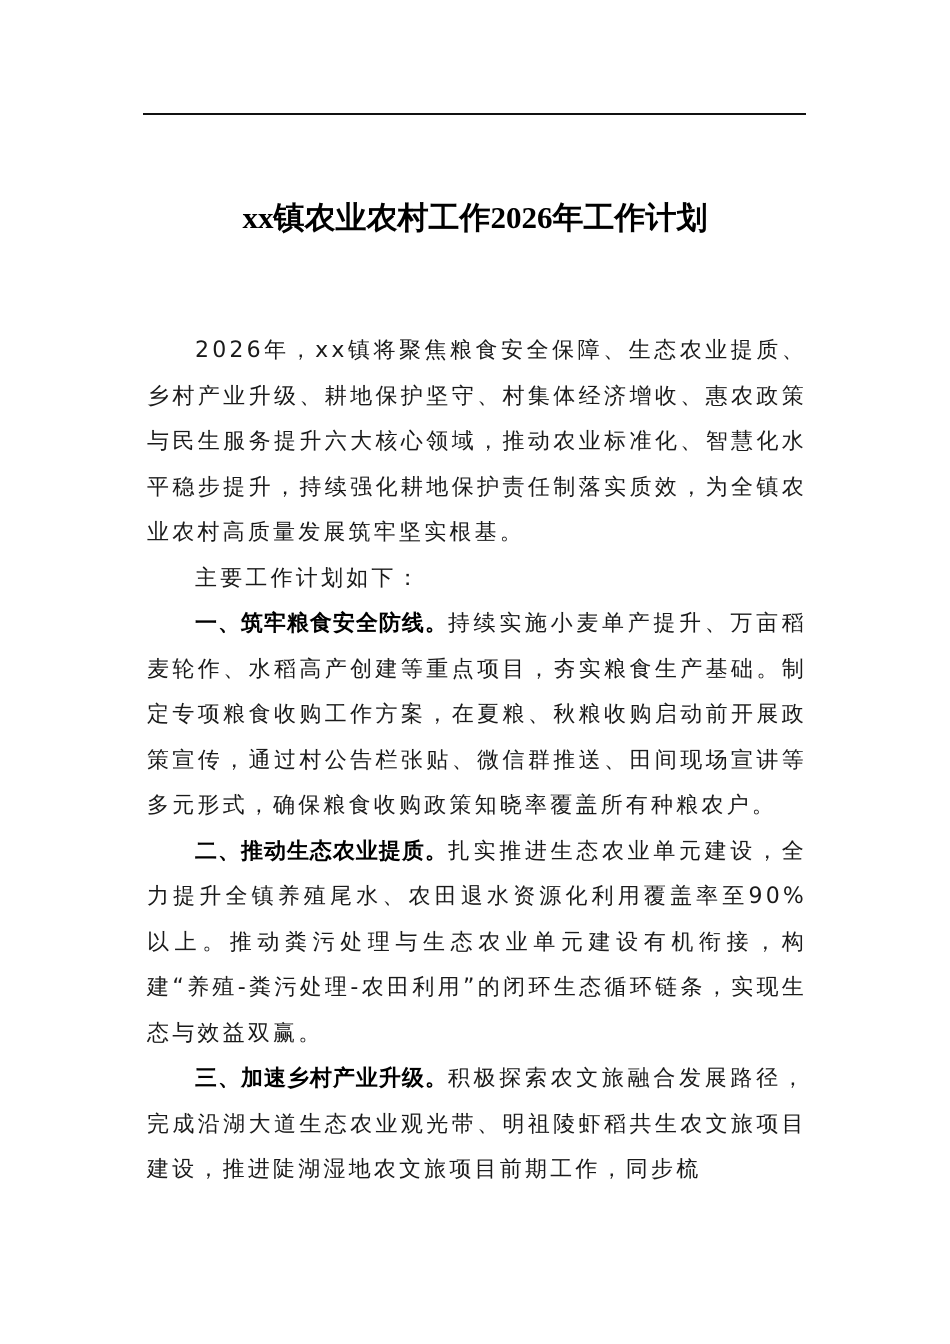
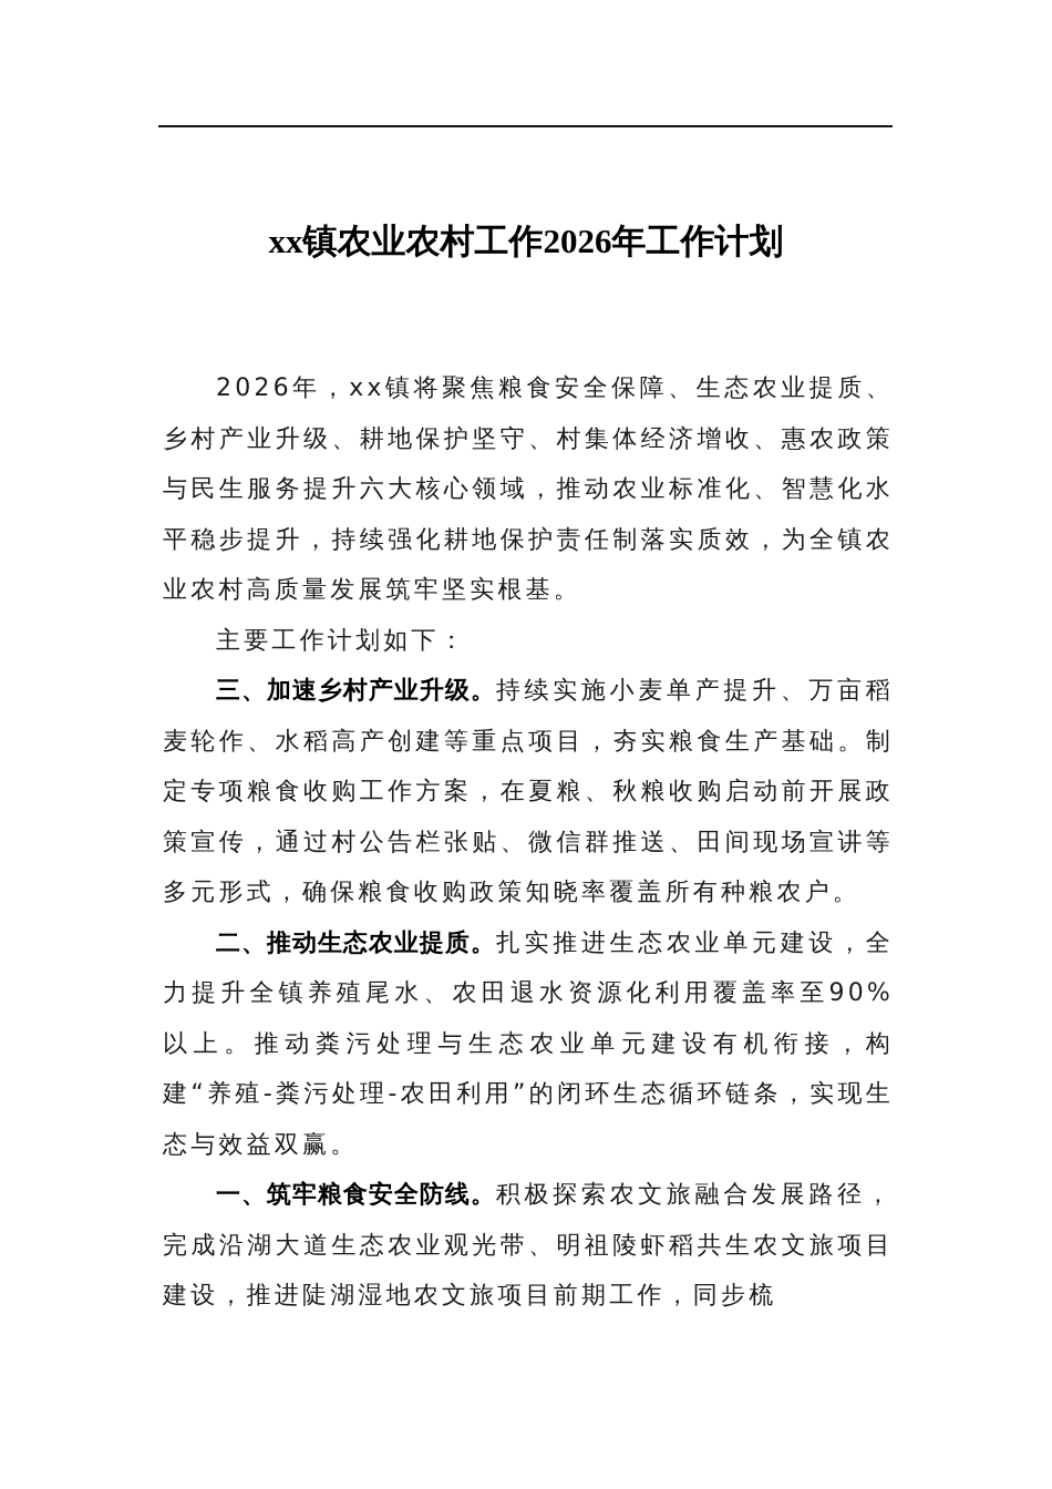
  xx镇农业农村工作2026年工作计划
  2026年，xx镇将聚焦粮食安全保障、生态农业提质、乡村产业升级、耕地保护坚守、村集体经济增收、惠农政策与民生服务提升六大核心领域，推动农业标准化、智慧化水平稳步提升，持续强化耕地保护责任制落实质效，为全镇农业农村高质量发展筑牢坚实根基。
  主要工作计划如下：
- 一、筑牢粮食安全防线。持续实施小麦单产提升、万亩稻麦轮作、水稻高产创建等重点项目，夯实粮食生产基础。制定专项粮食收购工作方案，在夏粮、秋粮收购启动前开展政策宣传，通过村公告栏张贴、微信群推送、田间现场宣讲等多元形式，确保粮食收购政策知晓率覆盖所有种粮农户。
+ 三、加速乡村产业升级。持续实施小麦单产提升、万亩稻麦轮作、水稻高产创建等重点项目，夯实粮食生产基础。制定专项粮食收购工作方案，在夏粮、秋粮收购启动前开展政策宣传，通过村公告栏张贴、微信群推送、田间现场宣讲等多元形式，确保粮食收购政策知晓率覆盖所有种粮农户。
  二、推动生态农业提质。扎实推进生态农业单元建设，全力提升全镇养殖尾水、农田退水资源化利用覆盖率至90%以上。推动粪污处理与生态农业单元建设有机衔接，构建“养殖-粪污处理-农田利用”的闭环生态循环链条，实现生态与效益双赢。
- 三、加速乡村产业升级。积极探索农文旅融合发展路径，完成沿湖大道生态农业观光带、明祖陵虾稻共生农文旅项目建设，推进陡湖湿地农文旅项目前期工作，同步梳
+ 一、筑牢粮食安全防线。积极探索农文旅融合发展路径，完成沿湖大道生态农业观光带、明祖陵虾稻共生农文旅项目建设，推进陡湖湿地农文旅项目前期工作，同步梳
